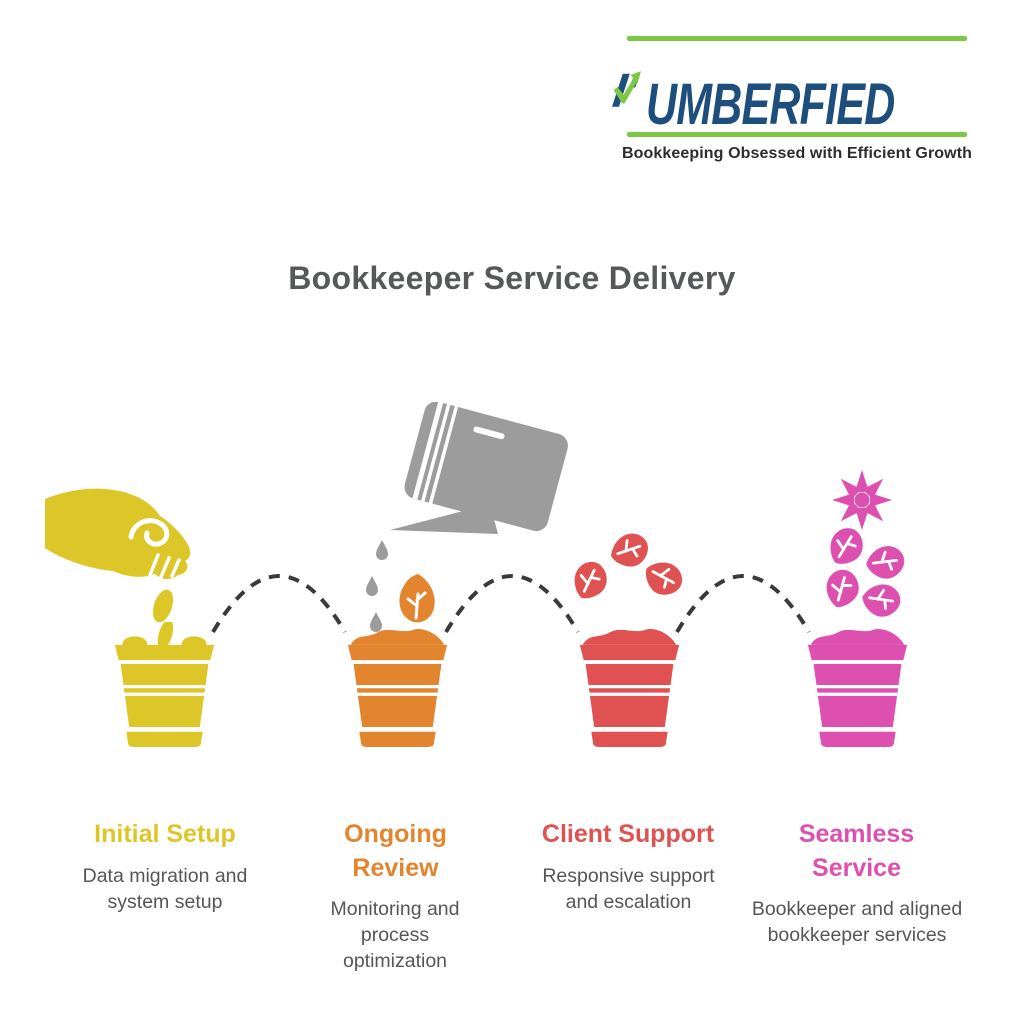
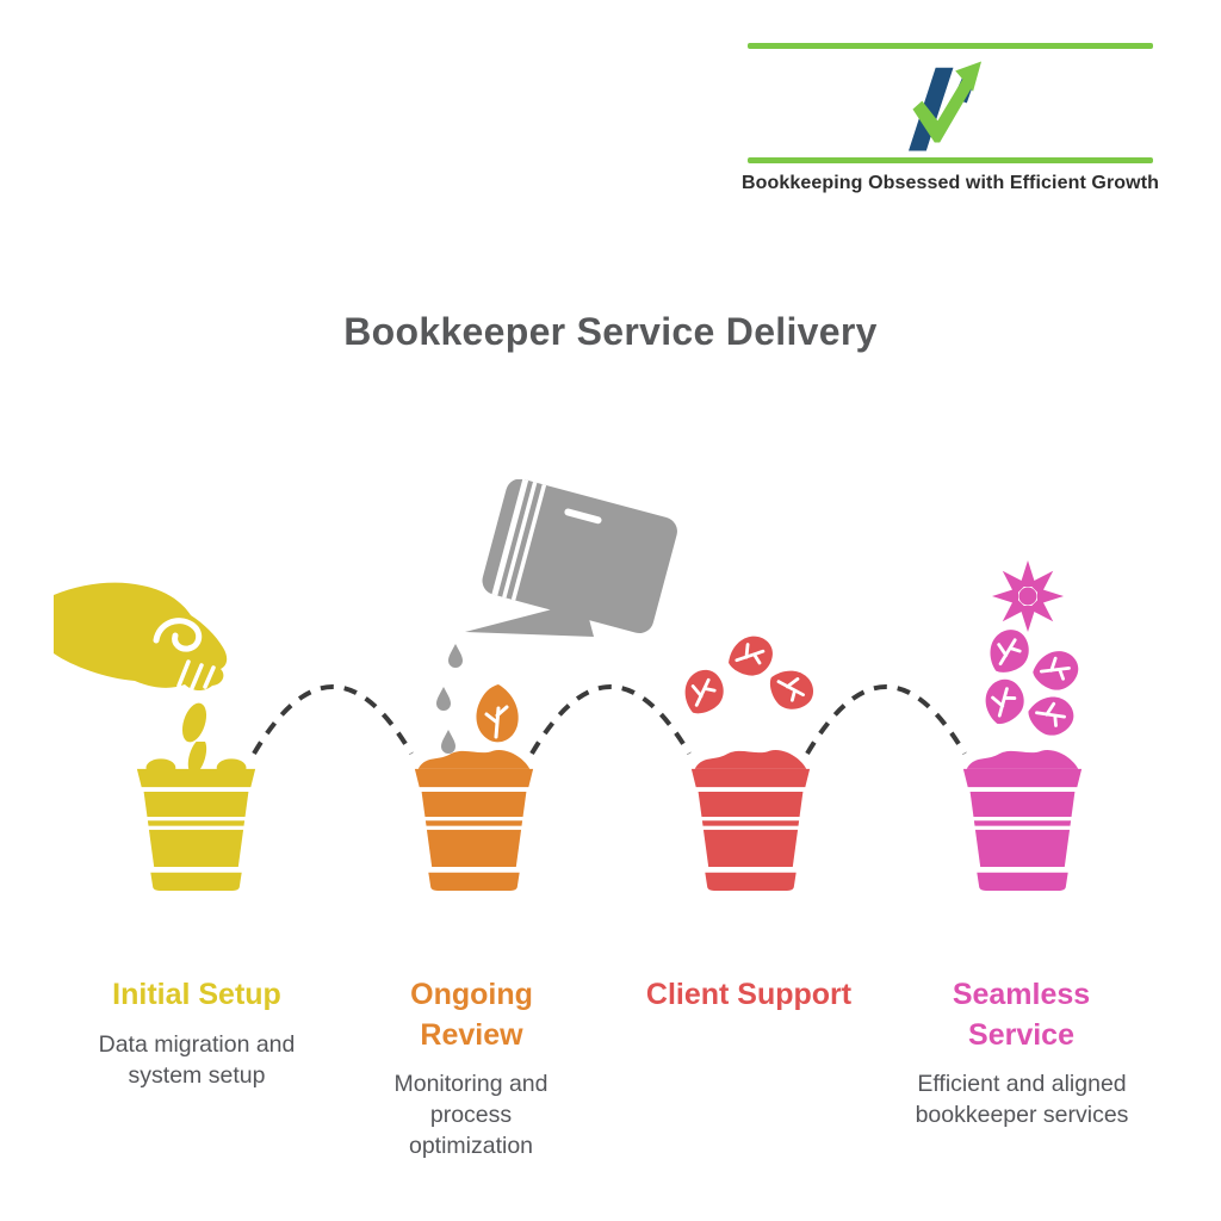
- UMBERFIED
  Bookkeeping Obsessed with Efficient Growth
  Bookkeeper Service Delivery
  Initial Setup
  Data migration and system setup
  Ongoing Review
  Monitoring and process optimization
  Client Support
- Responsive support and escalation
  Seamless Service
- Bookkeeper and aligned bookkeeper services
+ Efficient and aligned bookkeeper services
